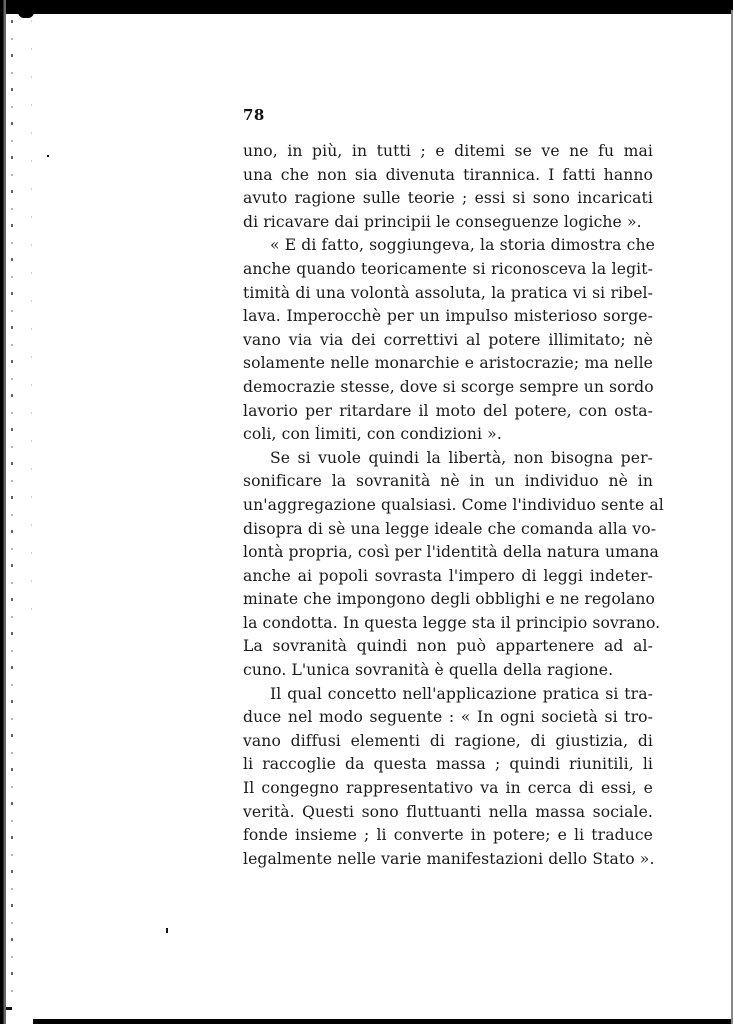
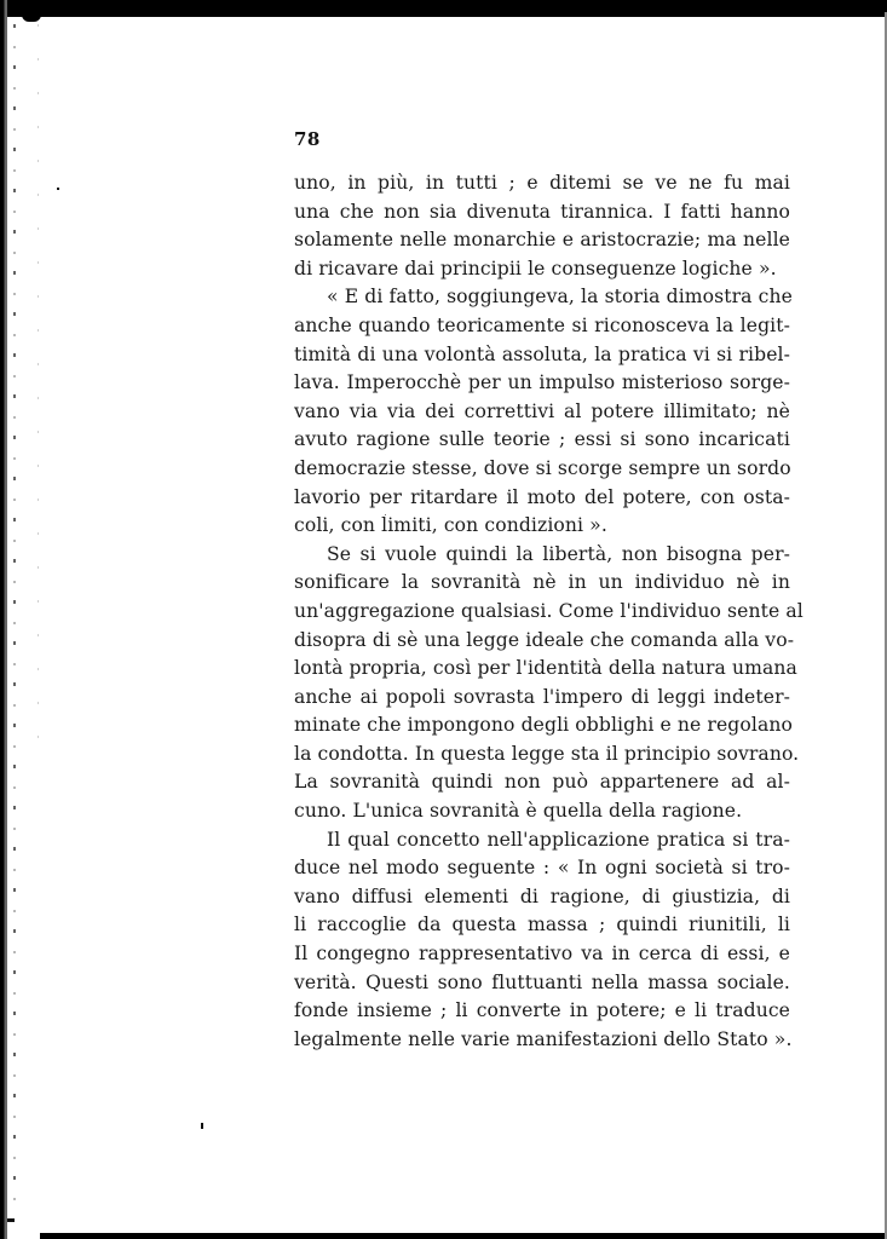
  78
  uno, in più, in tutti ; e ditemi se ve ne fu mai
  una che non sia divenuta tirannica. I fatti hanno
- avuto ragione sulle teorie ; essi si sono incaricati
+ solamente nelle monarchie e aristocrazie; ma nelle
  di ricavare dai principii le conseguenze logiche ».
  « E di fatto, soggiungeva, la storia dimostra che
  anche quando teoricamente si riconosceva la legit-
  timità di una volontà assoluta, la pratica vi si ribel-
  lava. Imperocchè per un impulso misterioso sorge-
  vano via via dei correttivi al potere illimitato; nè
- solamente nelle monarchie e aristocrazie; ma nelle
+ avuto ragione sulle teorie ; essi si sono incaricati
  democrazie stesse, dove si scorge sempre un sordo
  lavorio per ritardare il moto del potere, con osta-
  coli, con limiti, con condizioni ».
  Se si vuole quindi la libertà, non bisogna per-
  sonificare la sovranità nè in un individuo nè in
  un'aggregazione qualsiasi. Come l'individuo sente al
  disopra di sè una legge ideale che comanda alla vo-
  lontà propria, così per l'identità della natura umana
  anche ai popoli sovrasta l'impero di leggi indeter-
  minate che impongono degli obblighi e ne regolano
  la condotta. In questa legge sta il principio sovrano.
  La sovranità quindi non può appartenere ad al-
  cuno. L'unica sovranità è quella della ragione.
  Il qual concetto nell'applicazione pratica si tra-
  duce nel modo seguente : « In ogni società si tro-
  vano diffusi elementi di ragione, di giustizia, di
  li raccoglie da questa massa ; quindi riunitili, li
  Il congegno rappresentativo va in cerca di essi, e
  verità. Questi sono fluttuanti nella massa sociale.
  fonde insieme ; li converte in potere; e li traduce
  legalmente nelle varie manifestazioni dello Stato ».
